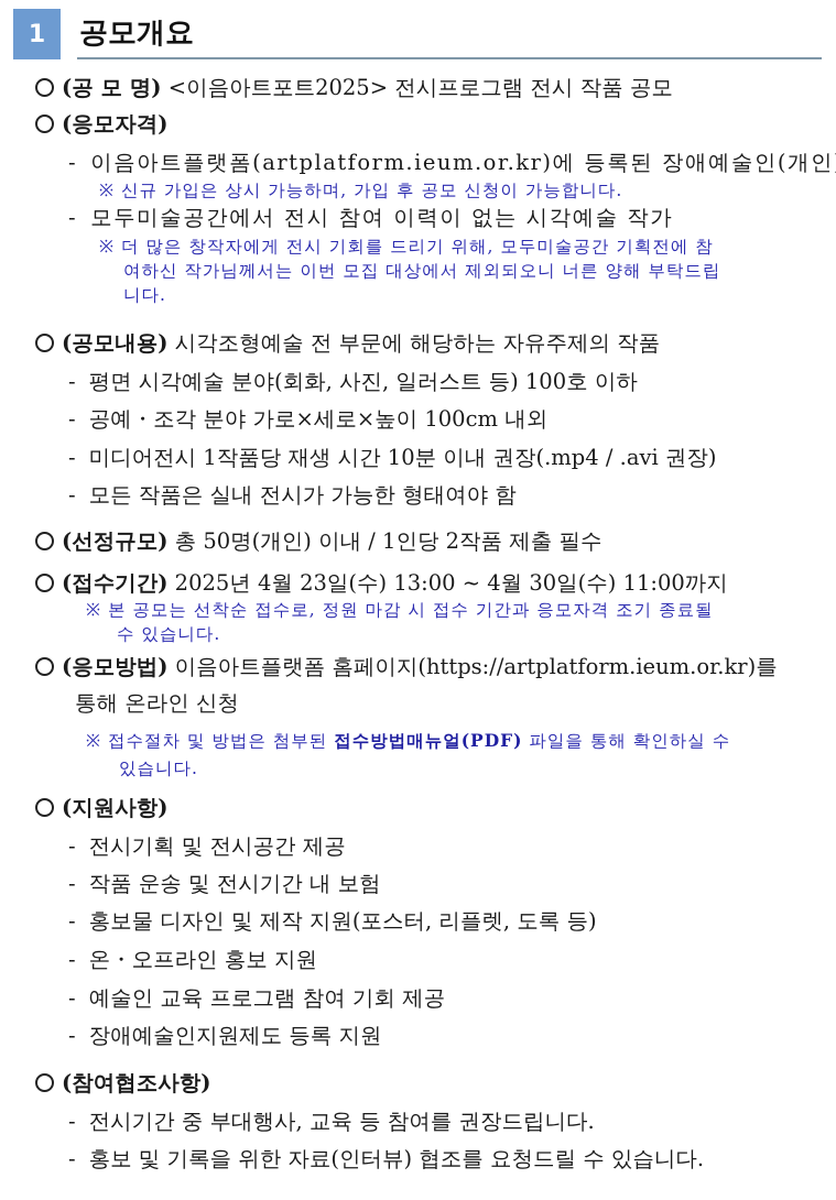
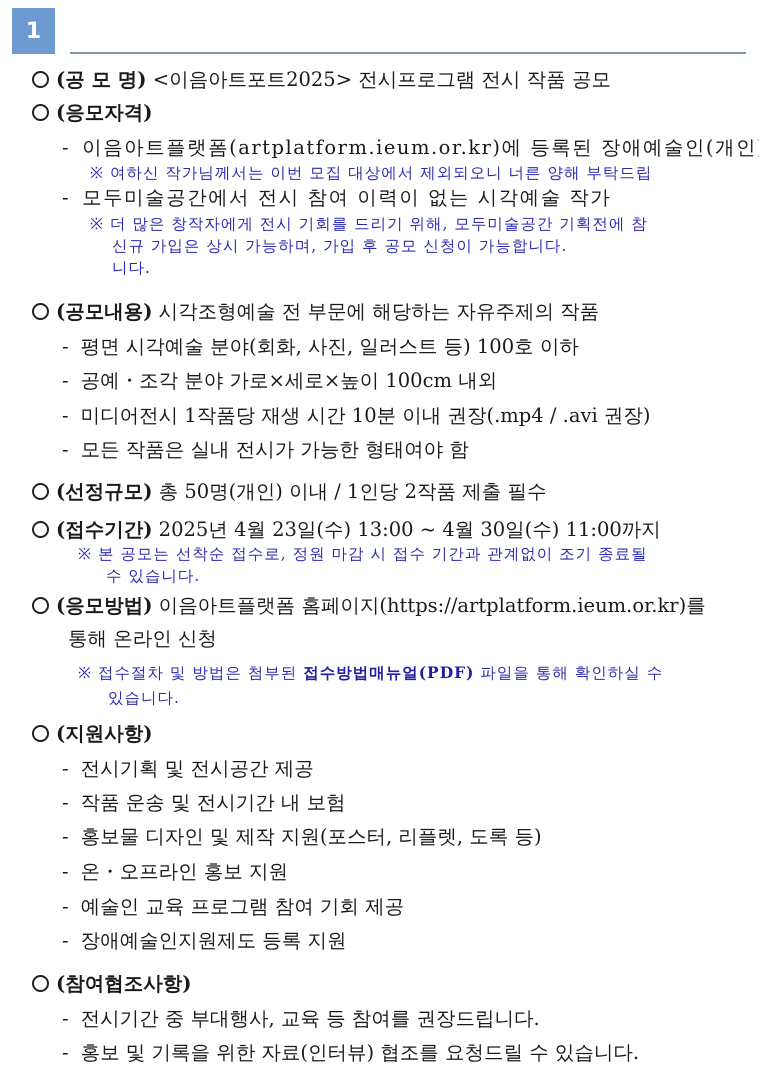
  1
- 공모개요
  (공 모 명) <이음아트포트2025> 전시프로그램 전시 작품 공모
  (응모자격)
  - 이음아트플랫폼(artplatform.ieum.or.kr)에 등록된 장애예술인(개인
- ※ 신규 가입은 상시 가능하며, 가입 후 공모 신청이 가능합니다.
+ ※ 여하신 작가님께서는 이번 모집 대상에서 제외되오니 너른 양해 부탁드립
  - 모두미술공간에서 전시 참여 이력이 없는 시각예술 작가
  ※ 더 많은 창작자에게 전시 기회를 드리기 위해, 모두미술공간 기획전에 참
- 여하신 작가님께서는 이번 모집 대상에서 제외되오니 너른 양해 부탁드립
+ 신규 가입은 상시 가능하며, 가입 후 공모 신청이 가능합니다.
  니다.
  (공모내용) 시각조형예술 전 부문에 해당하는 자유주제의 작품
  - 평면 시각예술 분야(회화, 사진, 일러스트 등) 100호 이하
  - 공예・조각 분야 가로×세로×높이 100cm 내외
  - 미디어전시 1작품당 재생 시간 10분 이내 권장(.mp4 / .avi 권장)
  - 모든 작품은 실내 전시가 가능한 형태여야 함
  (선정규모) 총 50명(개인) 이내 / 1인당 2작품 제출 필수
  (접수기간) 2025년 4월 23일(수) 13:00 ~ 4월 30일(수) 11:00까지
- ※ 본 공모는 선착순 접수로, 정원 마감 시 접수 기간과 응모자격 조기 종료될
+ ※ 본 공모는 선착순 접수로, 정원 마감 시 접수 기간과 관계없이 조기 종료될
  수 있습니다.
  (응모방법) 이음아트플랫폼 홈페이지(https://artplatform.ieum.or.kr)를
  통해 온라인 신청
  ※ 접수절차 및 방법은 첨부된 접수방법매뉴얼(PDF) 파일을 통해 확인하실 수
  있습니다.
  (지원사항)
  - 전시기획 및 전시공간 제공
  - 작품 운송 및 전시기간 내 보험
  - 홍보물 디자인 및 제작 지원(포스터, 리플렛, 도록 등)
  - 온・오프라인 홍보 지원
  - 예술인 교육 프로그램 참여 기회 제공
  - 장애예술인지원제도 등록 지원
  (참여협조사항)
  - 전시기간 중 부대행사, 교육 등 참여를 권장드립니다.
  - 홍보 및 기록을 위한 자료(인터뷰) 협조를 요청드릴 수 있습니다.
